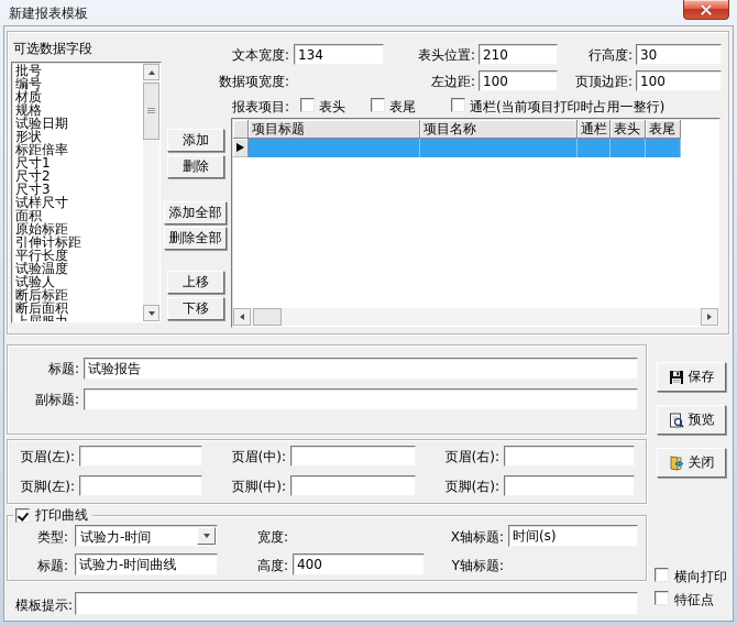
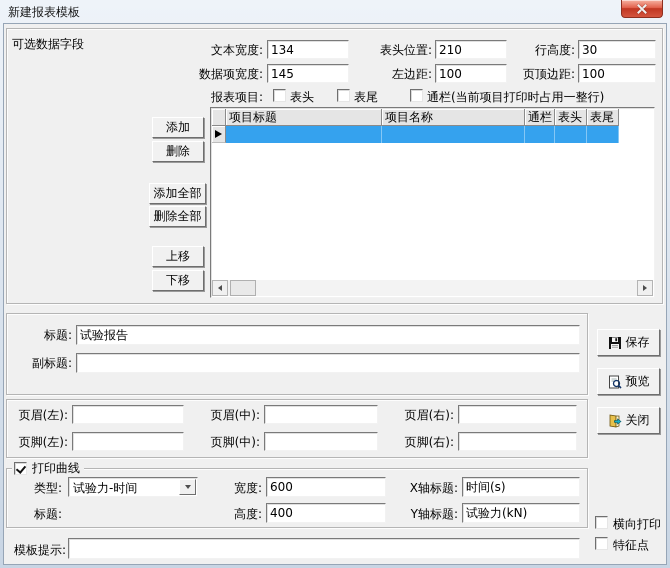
  新建报表模板
  可选数据字段
- 批号
- 编号
- 材质
- 规格
- 试验日期
- 形状
- 标距倍率
- 尺寸1
- 尺寸2
- 尺寸3
- 试样尺寸
- 面积
- 原始标距
- 引伸计标距
- 平行长度
- 试验温度
- 试验人
- 断后标距
- 断后面积
  添加
  删除
  添加全部
  删除全部
  上移
  下移
  文本宽度:
  134
  表头位置:
  210
  行高度:
  30
  数据项宽度:
+ 145
  左边距:
  100
  页顶边距:
  100
  报表项目:
  表头
  表尾
  通栏(当前项目打印时占用一整行)
  项目标题
  项目名称
  通栏
  表头
  表尾
  标题:
  试验报告
  副标题:
  页眉(左):
  页眉(中):
  页眉(右):
  页脚(左):
  页脚(中):
  页脚(右):
  打印曲线
  类型:
  试验力-时间
  宽度:
+ 600
  X轴标题:
  时间(s)
  标题:
- 试验力-时间曲线
  高度:
  400
  Y轴标题:
+ 试验力(kN)
  模板提示:
  保存
  预览
  关闭
  横向打印
  特征点
